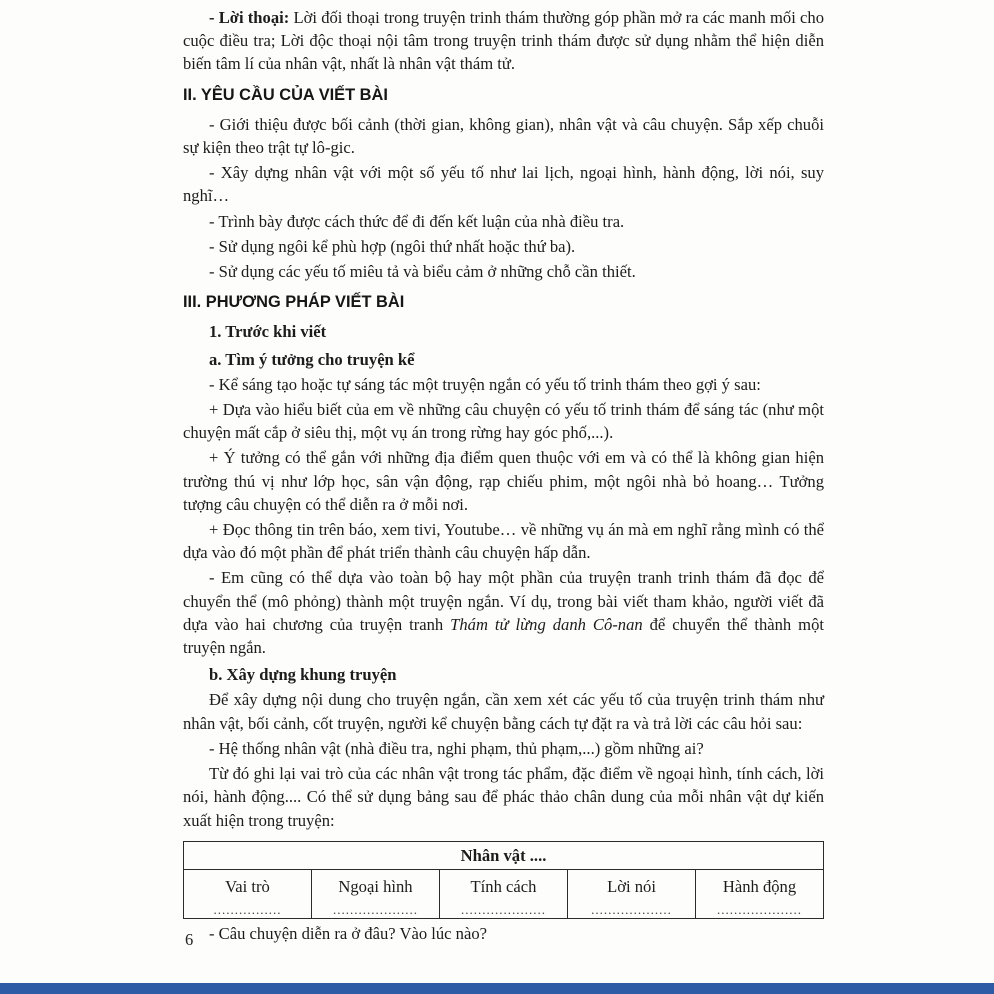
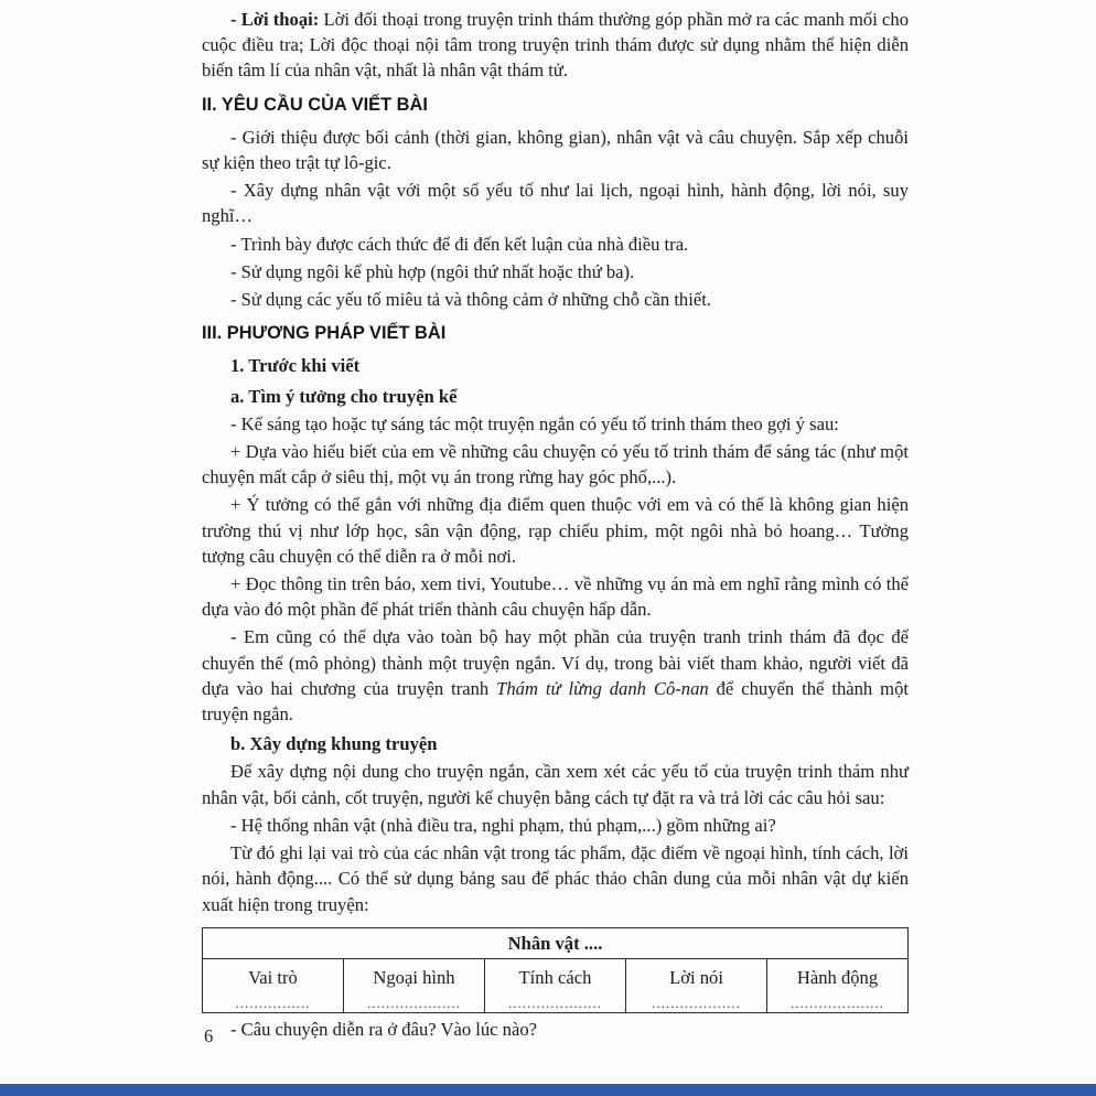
  - Lời thoại: Lời đối thoại trong truyện trinh thám thường góp phần mở ra các manh mối cho cuộc điều tra; Lời độc thoại nội tâm trong truyện trinh thám được sử dụng nhằm thể hiện diễn biến tâm lí của nhân vật, nhất là nhân vật thám tử.
  II. YÊU CẦU CỦA VIẾT BÀI
  - Giới thiệu được bối cảnh (thời gian, không gian), nhân vật và câu chuyện. Sắp xếp chuỗi sự kiện theo trật tự lô-gic.
  - Xây dựng nhân vật với một số yếu tố như lai lịch, ngoại hình, hành động, lời nói, suy nghĩ…
  - Trình bày được cách thức để đi đến kết luận của nhà điều tra.
  - Sử dụng ngôi kể phù hợp (ngôi thứ nhất hoặc thứ ba).
- - Sử dụng các yếu tố miêu tả và biểu cảm ở những chỗ cần thiết.
+ - Sử dụng các yếu tố miêu tả và thông cảm ở những chỗ cần thiết.
  III. PHƯƠNG PHÁP VIẾT BÀI
  1. Trước khi viết
  a. Tìm ý tưởng cho truyện kể
  - Kể sáng tạo hoặc tự sáng tác một truyện ngắn có yếu tố trinh thám theo gợi ý sau:
  + Dựa vào hiểu biết của em về những câu chuyện có yếu tố trinh thám để sáng tác (như một chuyện mất cắp ở siêu thị, một vụ án trong rừng hay góc phố,...).
  + Ý tưởng có thể gắn với những địa điểm quen thuộc với em và có thể là không gian hiện trường thú vị như lớp học, sân vận động, rạp chiếu phim, một ngôi nhà bỏ hoang… Tưởng tượng câu chuyện có thể diễn ra ở mỗi nơi.
  + Đọc thông tin trên báo, xem tivi, Youtube… về những vụ án mà em nghĩ rằng mình có thể dựa vào đó một phần để phát triển thành câu chuyện hấp dẫn.
  - Em cũng có thể dựa vào toàn bộ hay một phần của truyện tranh trinh thám đã đọc để chuyển thể (mô phỏng) thành một truyện ngắn. Ví dụ, trong bài viết tham khảo, người viết đã dựa vào hai chương của truyện tranh Thám tử lừng danh Cô-nan để chuyển thể thành một truyện ngắn.
  b. Xây dựng khung truyện
  Để xây dựng nội dung cho truyện ngắn, cần xem xét các yếu tố của truyện trinh thám như nhân vật, bối cảnh, cốt truyện, người kể chuyện bằng cách tự đặt ra và trả lời các câu hỏi sau:
  - Hệ thống nhân vật (nhà điều tra, nghi phạm, thủ phạm,...) gồm những ai?
  Từ đó ghi lại vai trò của các nhân vật trong tác phẩm, đặc điểm về ngoại hình, tính cách, lời nói, hành động.... Có thể sử dụng bảng sau để phác thảo chân dung của mỗi nhân vật dự kiến xuất hiện trong truyện:
  Nhân vật ....
  Vai trò ................	Ngoại hình ....................	Tính cách ....................	Lời nói ...................	Hành động ....................
  - Câu chuyện diễn ra ở đâu? Vào lúc nào?
  6
